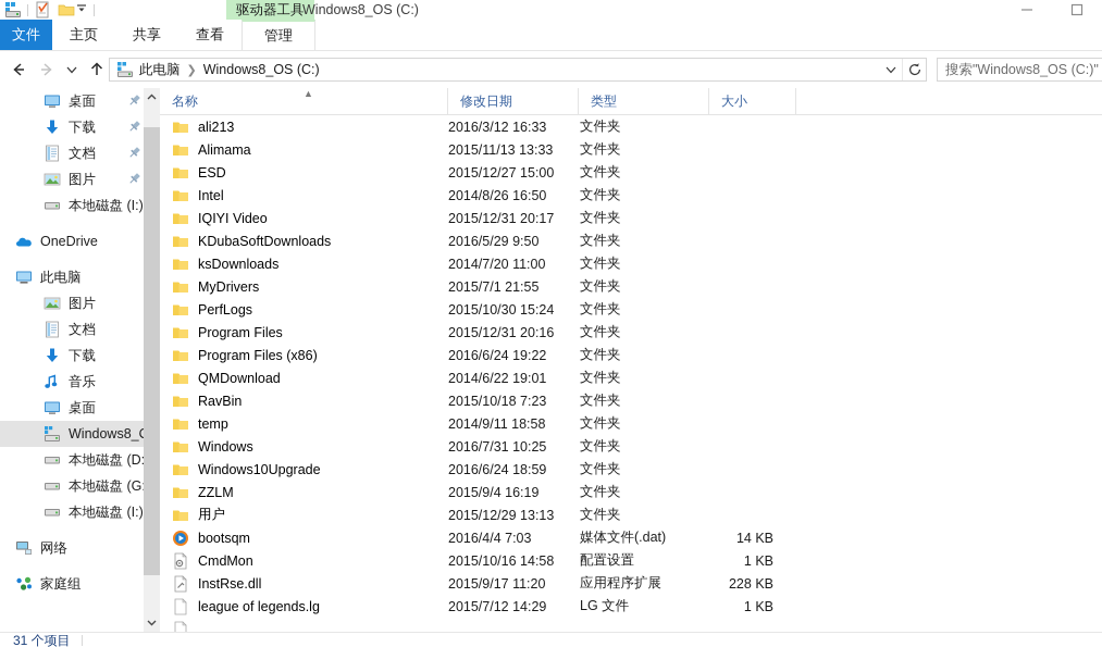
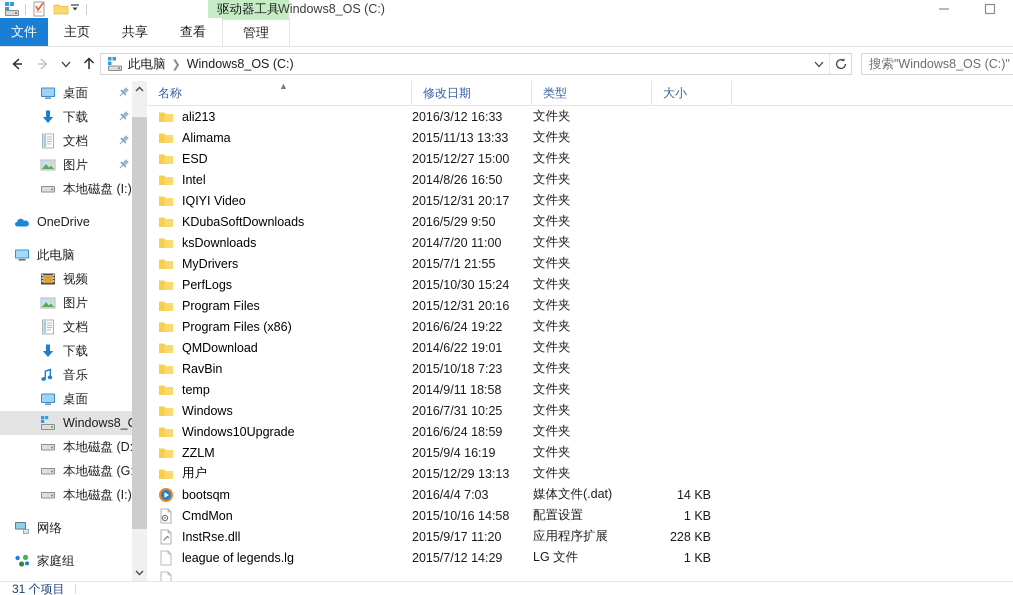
  驱动器工具
  Windows8_OS (C:)
  文件
  主页
  共享
  查看
  管理
  此电脑
  ❯
  Windows8_OS (C:)
  搜索"Windows8_OS (C:)"
  桌面
  下载
  文档
  图片
  本地磁盘 (I:)
  OneDrive
  此电脑
+ 视频
  图片
  文档
  下载
  音乐
  桌面
  Windows8_
  本地磁盘 (D
  本地磁盘 (G
  本地磁盘 (I:)
  网络
  家庭组
  名称
  ▲
  修改日期
  类型
  大小
  ali213
  2016/3/12 16:33
  文件夹
  Alimama
  2015/11/13 13:33
  文件夹
  ESD
  2015/12/27 15:00
  文件夹
  Intel
  2014/8/26 16:50
  文件夹
  IQIYI Video
  2015/12/31 20:17
  文件夹
  KDubaSoftDownloads
  2016/5/29 9:50
  文件夹
  ksDownloads
  2014/7/20 11:00
  文件夹
  MyDrivers
  2015/7/1 21:55
  文件夹
  PerfLogs
  2015/10/30 15:24
  文件夹
  Program Files
  2015/12/31 20:16
  文件夹
  Program Files (x86)
  2016/6/24 19:22
  文件夹
  QMDownload
  2014/6/22 19:01
  文件夹
  RavBin
  2015/10/18 7:23
  文件夹
  temp
  2014/9/11 18:58
  文件夹
  Windows
  2016/7/31 10:25
  文件夹
  Windows10Upgrade
  2016/6/24 18:59
  文件夹
  ZZLM
  2015/9/4 16:19
  文件夹
  用户
  2015/12/29 13:13
  文件夹
  bootsqm
  2016/4/4 7:03
  媒体文件(.dat)
  14 KB
  CmdMon
  2015/10/16 14:58
  配置设置
  1 KB
  InstRse.dll
  2015/9/17 11:20
  应用程序扩展
  228 KB
  league of legends.lg
  2015/7/12 14:29
  LG 文件
  1 KB
  31 个项目
